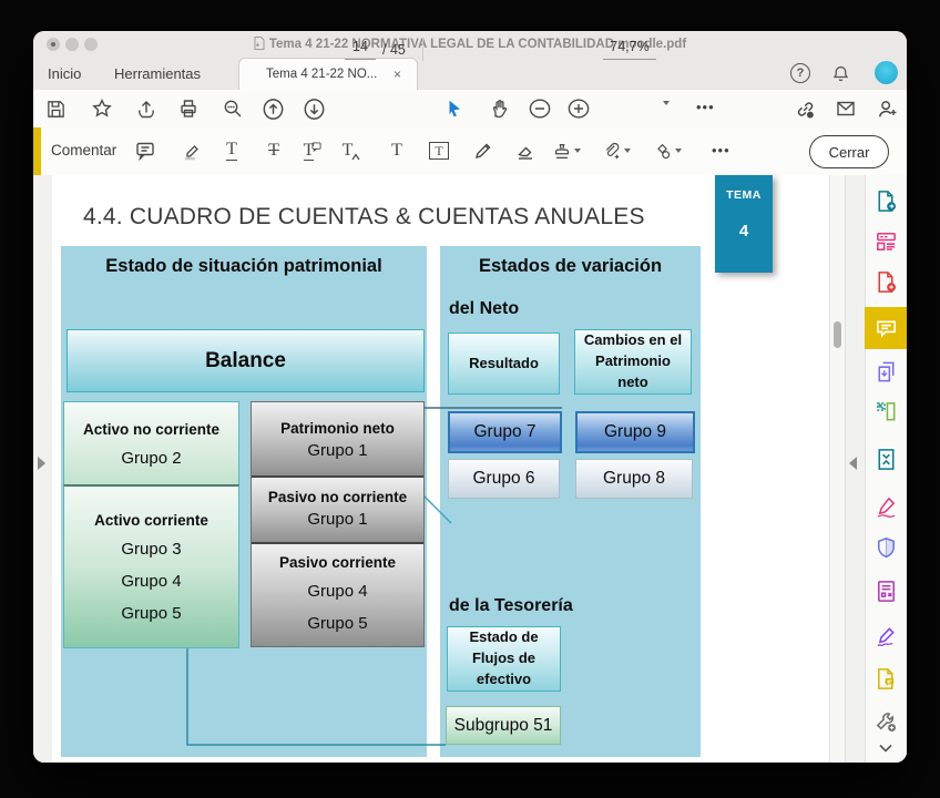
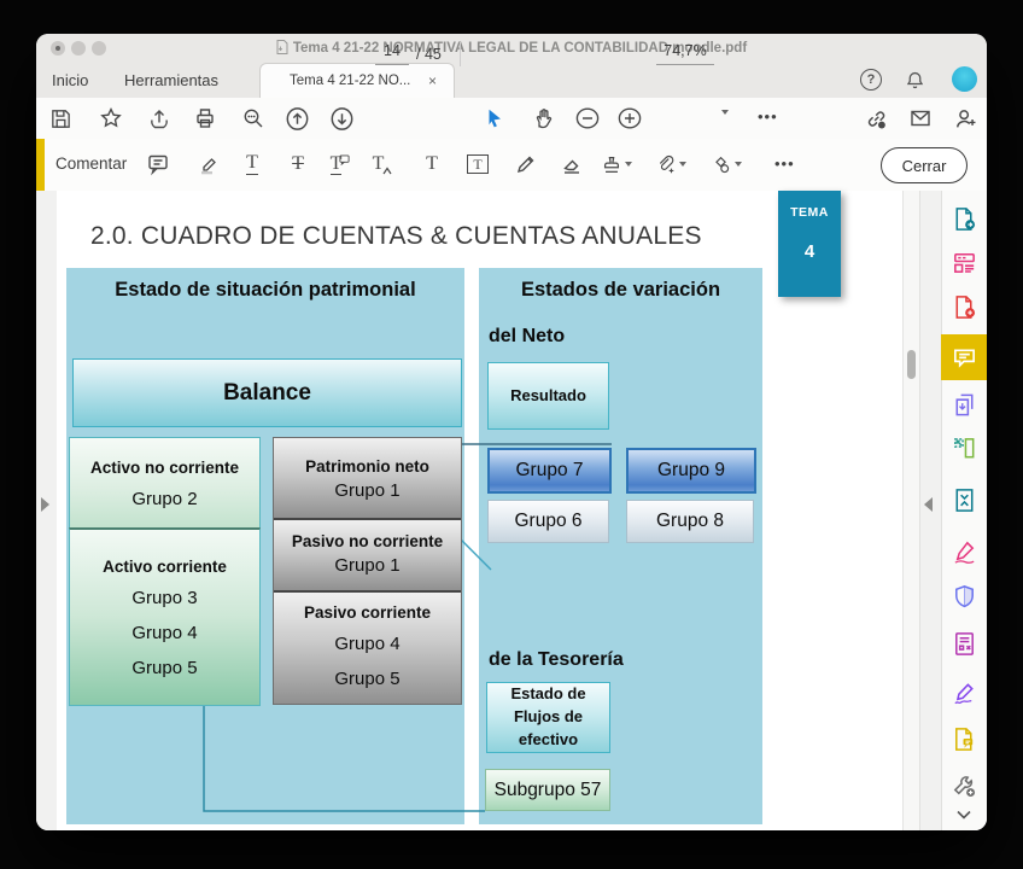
  Tema 4 21-22 NORMATIV LEGAL DE LA CONTABILIDAD moodle.pdf
  Inicio
  Herramientas
  Tema 4 21-22 NO...
  ×
  ?
  14
  / 45
  74,7%
  •••
  Comentar
  T
  T
  T
  T
  T
  T
  •••
  Cerrar
- 4.4. CUADRO DE CUENTAS & CUENTAS ANUALES
+ 2.0. CUADRO DE CUENTAS & CUENTAS ANUALES
  TEMA
  4
  Estado de situación patrimonial
  Estados de variación
  Balance
  Activo no corriente
  Grupo 2
  Activo corriente
  Grupo 3
  Grupo 4
  Grupo 5
  Patrimonio neto
  Grupo 1
  Pasivo no corriente
  Grupo 1
  Pasivo corriente
  Grupo 4
  Grupo 5
  del Neto
  Resultado
- Cambios en el
- Patrimonio
- neto
  Grupo 7
  Grupo 9
  Grupo 6
  Grupo 8
  de la Tesorería
  Estado de
  Flujos de
  efectivo
- Subgrupo 51
+ Subgrupo 57
